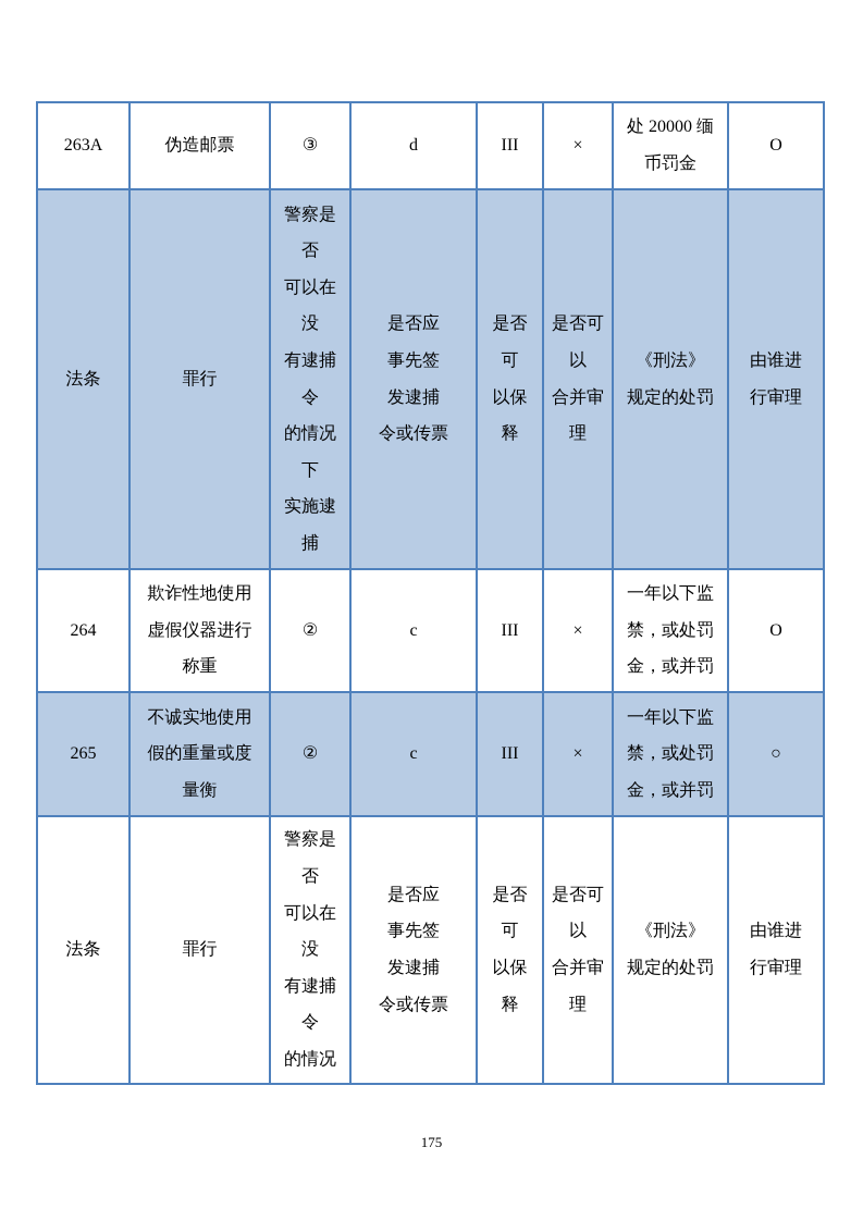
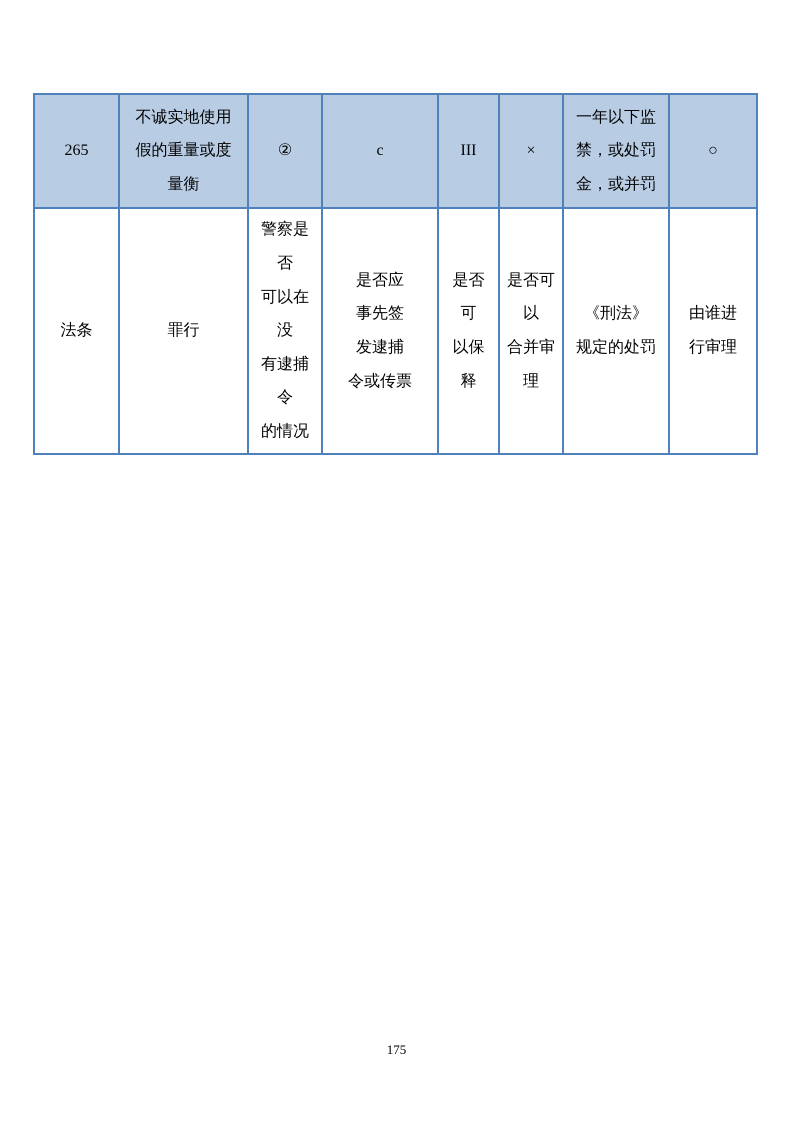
- 263A	伪造邮票	③	d	III	×	处 20000 缅 币罚金	O
- 法条	罪行	警察是 否 可以在 没 有逮捕 令 的情况 下 实施逮 捕	是否应 事先签 发逮捕 令或传票	是否 可 以保 释	是否可 以 合并审 理	《刑法》 规定的处罚	由谁进 行审理
- 264	欺诈性地使用 虚假仪器进行 称重	②	c	III	×	一年以下监 禁，或处罚 金，或并罚	O
  265	不诚实地使用 假的重量或度 量衡	②	c	III	×	一年以下监 禁，或处罚 金，或并罚	○
  法条	罪行	警察是 否 可以在 没 有逮捕 令 的情况	是否应 事先签 发逮捕 令或传票	是否 可 以保 释	是否可 以 合并审 理	《刑法》 规定的处罚	由谁进 行审理
  175
